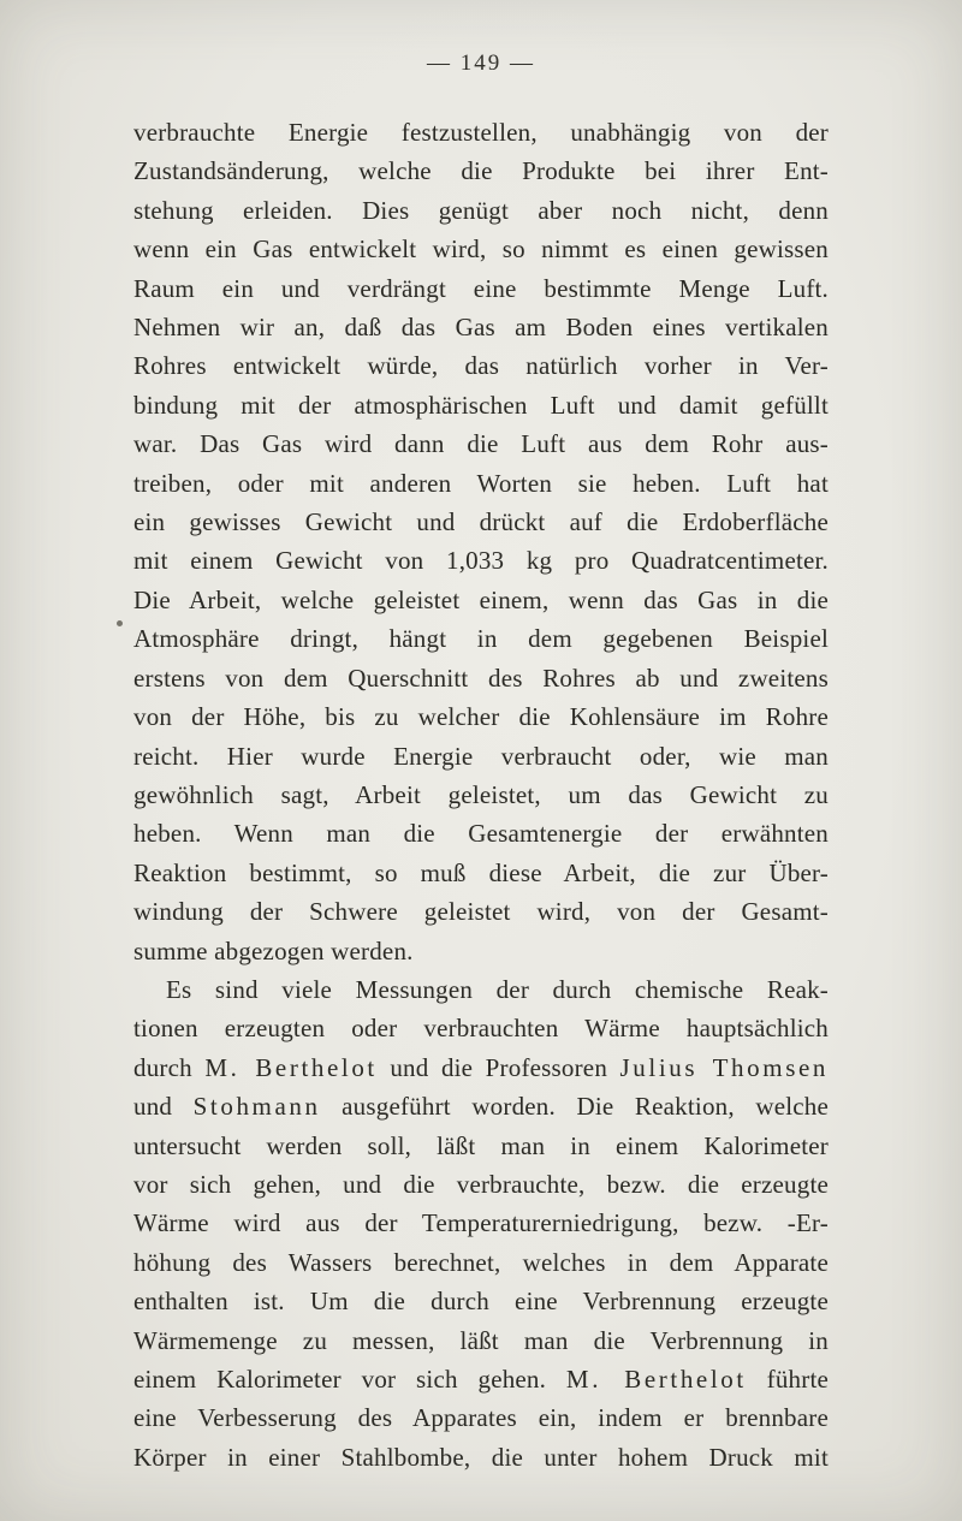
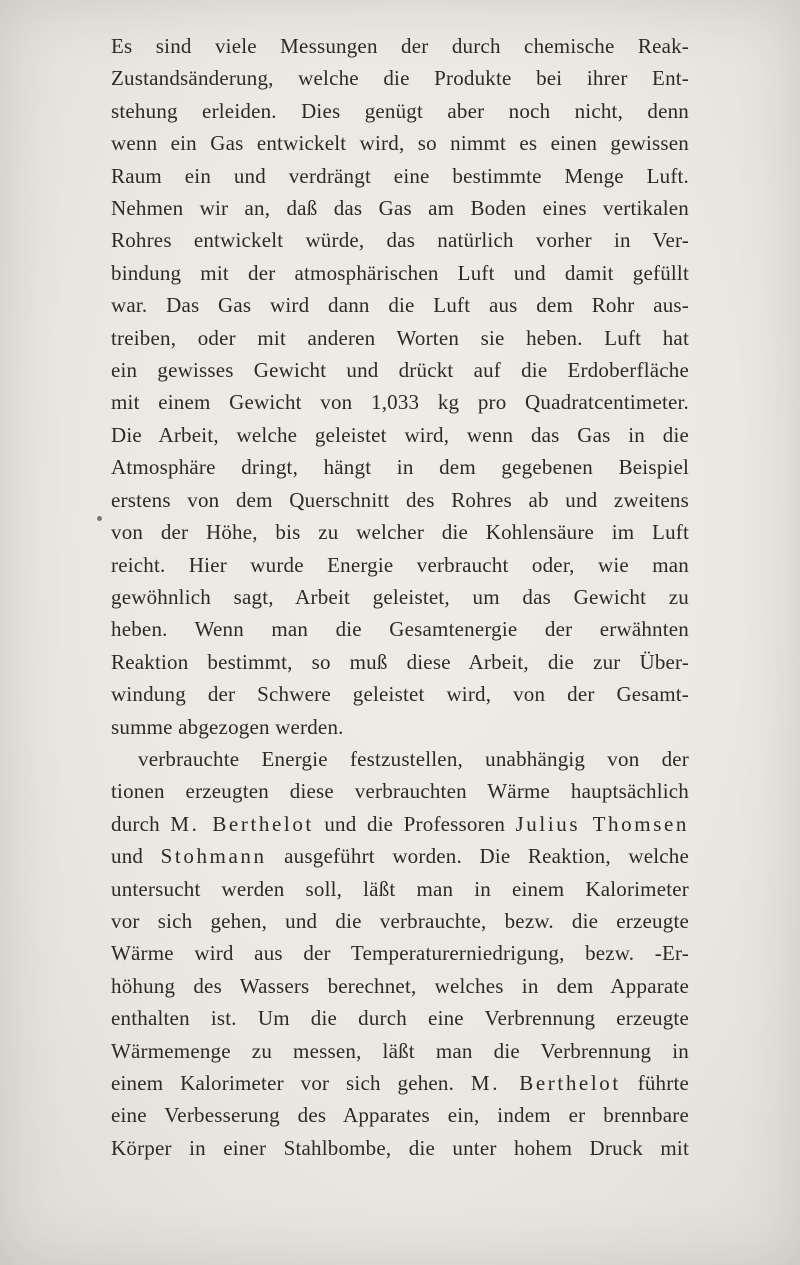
- — 149 —
- verbrauchte Energie festzustellen, unabhängig von der
+ Es sind viele Messungen der durch chemische Reak-
  Zustandsänderung, welche die Produkte bei ihrer Ent-
  stehung erleiden. Dies genügt aber noch nicht, denn
  wenn ein Gas entwickelt wird, so nimmt es einen gewissen
  Raum ein und verdrängt eine bestimmte Menge Luft.
  Nehmen wir an, daß das Gas am Boden eines vertikalen
  Rohres entwickelt würde, das natürlich vorher in Ver-
  bindung mit der atmosphärischen Luft und damit gefüllt
  war. Das Gas wird dann die Luft aus dem Rohr aus-
  treiben, oder mit anderen Worten sie heben. Luft hat
  ein gewisses Gewicht und drückt auf die Erdoberfläche
  mit einem Gewicht von 1,033 kg pro Quadratcentimeter.
- Die Arbeit, welche geleistet einem, wenn das Gas in die
+ Die Arbeit, welche geleistet wird, wenn das Gas in die
  Atmosphäre dringt, hängt in dem gegebenen Beispiel
  erstens von dem Querschnitt des Rohres ab und zweitens
- von der Höhe, bis zu welcher die Kohlensäure im Rohre
+ von der Höhe, bis zu welcher die Kohlensäure im Luft
  reicht. Hier wurde Energie verbraucht oder, wie man
  gewöhnlich sagt, Arbeit geleistet, um das Gewicht zu
  heben. Wenn man die Gesamtenergie der erwähnten
  Reaktion bestimmt, so muß diese Arbeit, die zur Über-
  windung der Schwere geleistet wird, von der Gesamt-
  summe abgezogen werden.
- Es sind viele Messungen der durch chemische Reak-
+ verbrauchte Energie festzustellen, unabhängig von der
- tionen erzeugten oder verbrauchten Wärme hauptsächlich
+ tionen erzeugten diese verbrauchten Wärme hauptsächlich
  durch M. Berthelot und die Professoren Julius Thomsen
  und Stohmann ausgeführt worden. Die Reaktion, welche
  untersucht werden soll, läßt man in einem Kalorimeter
  vor sich gehen, und die verbrauchte, bezw. die erzeugte
  Wärme wird aus der Temperaturerniedrigung, bezw. -Er-
  höhung des Wassers berechnet, welches in dem Apparate
  enthalten ist. Um die durch eine Verbrennung erzeugte
  Wärmemenge zu messen, läßt man die Verbrennung in
  einem Kalorimeter vor sich gehen. M. Berthelot führte
  eine Verbesserung des Apparates ein, indem er brennbare
  Körper in einer Stahlbombe, die unter hohem Druck mit
